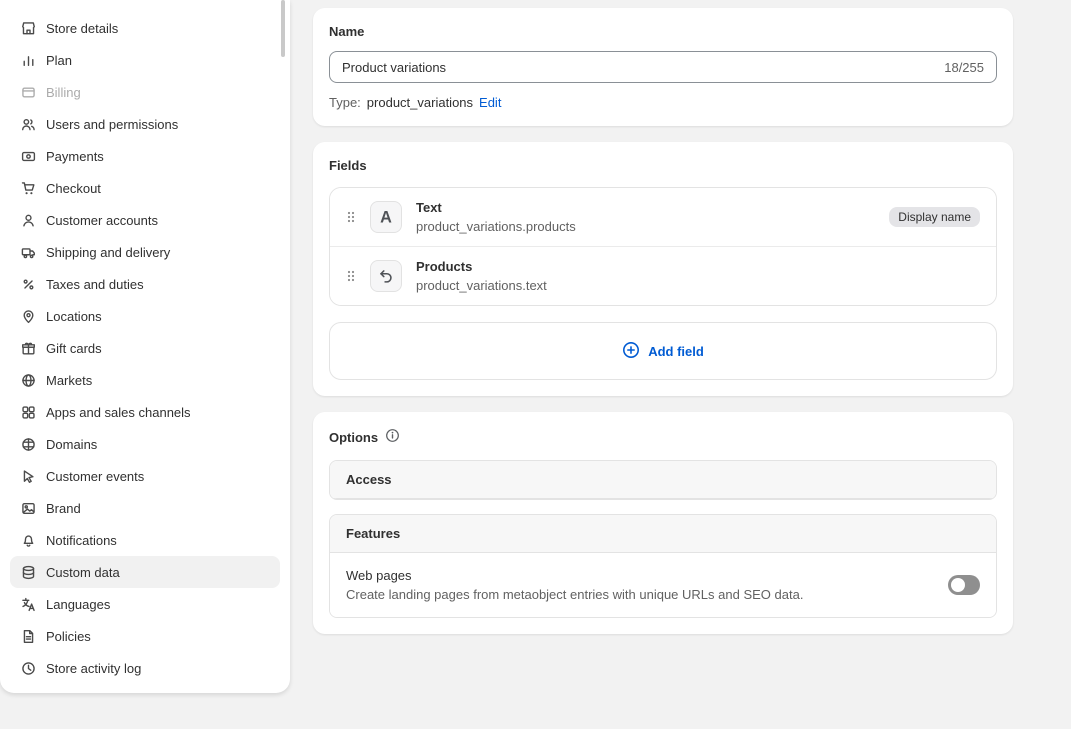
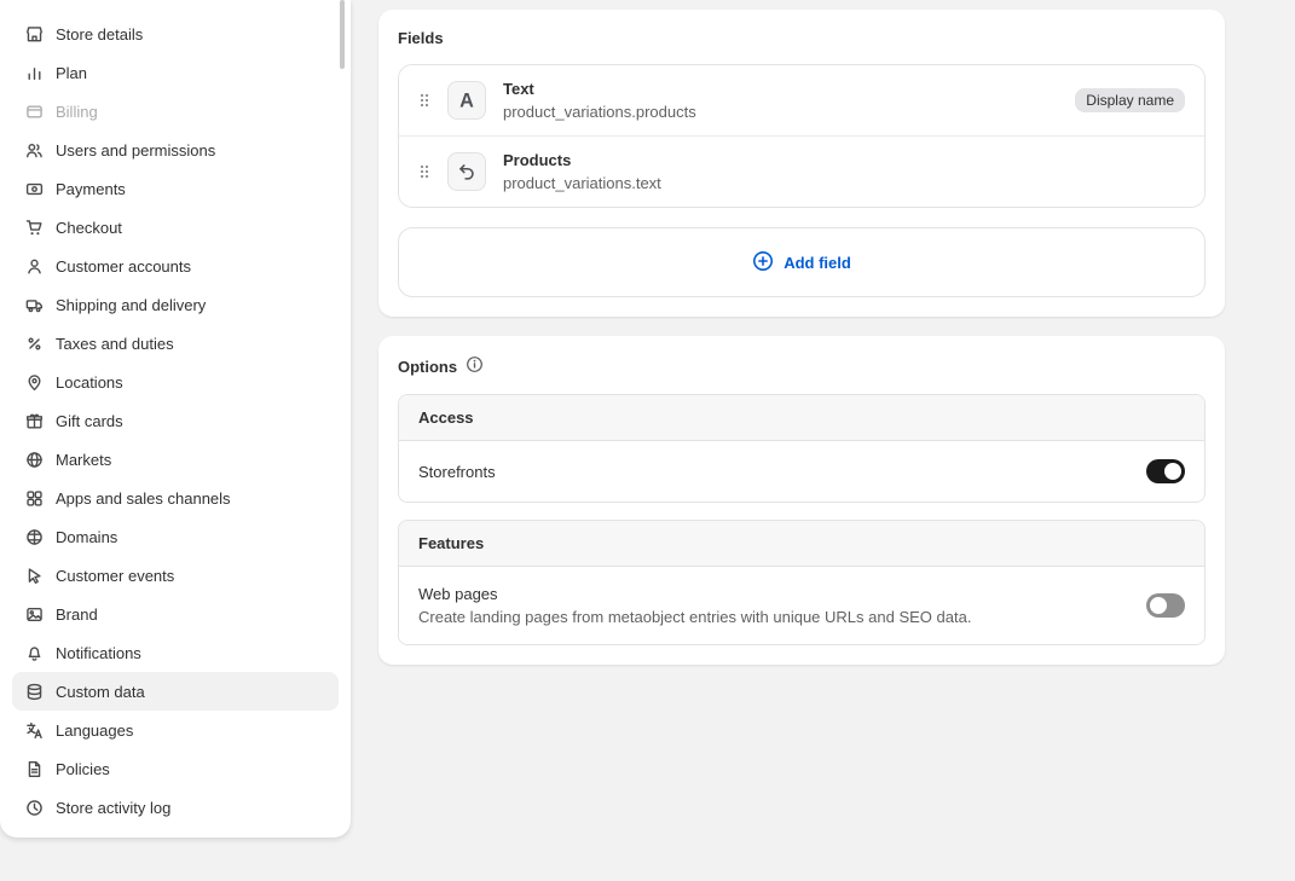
  Store details
  Plan
  Billing
  Users and permissions
  Payments
  Checkout
  Customer accounts
  Shipping and delivery
  Taxes and duties
  Locations
  Gift cards
  Markets
  Apps and sales channels
  Domains
  Customer events
  Brand
  Notifications
  Custom data
  Languages
  Policies
  Store activity log
- Name
- Product variations
- 18/255
- Type:
- product_variations
- Edit
  Fields
  A
  Text
  product_variations.products
  Display name
  Products
  product_variations.text
  Add field
  Options
  Access
+ Storefronts
  Features
  Web pages
  Create landing pages from metaobject entries with unique URLs and SEO data.
